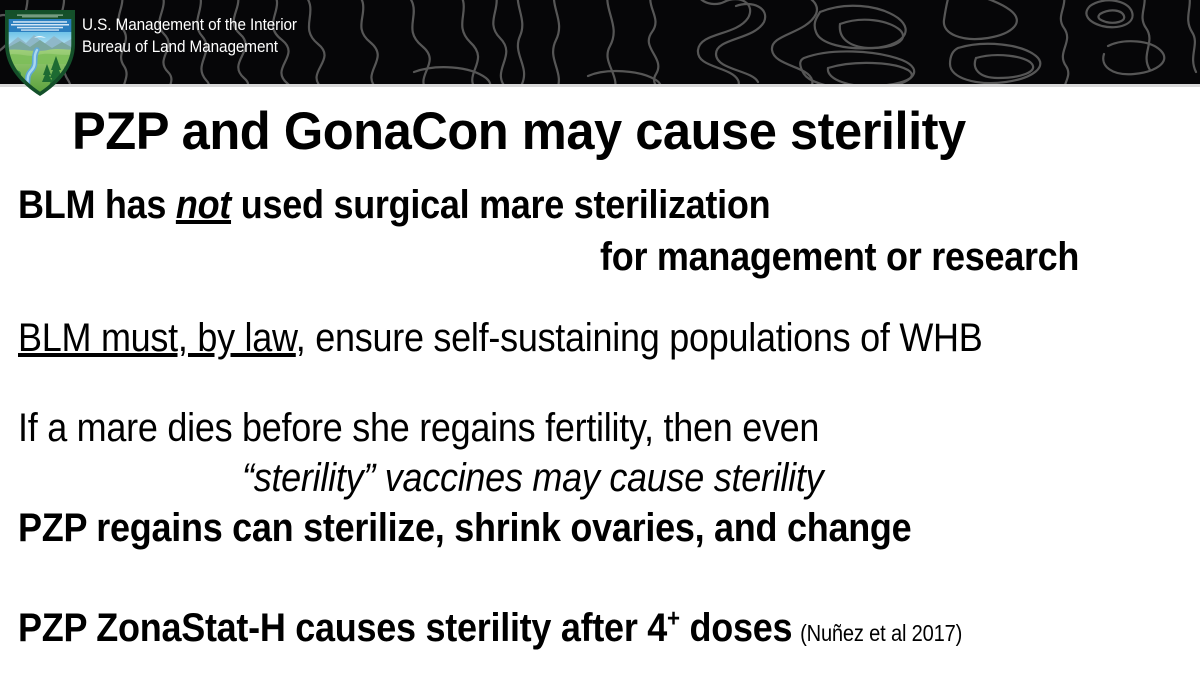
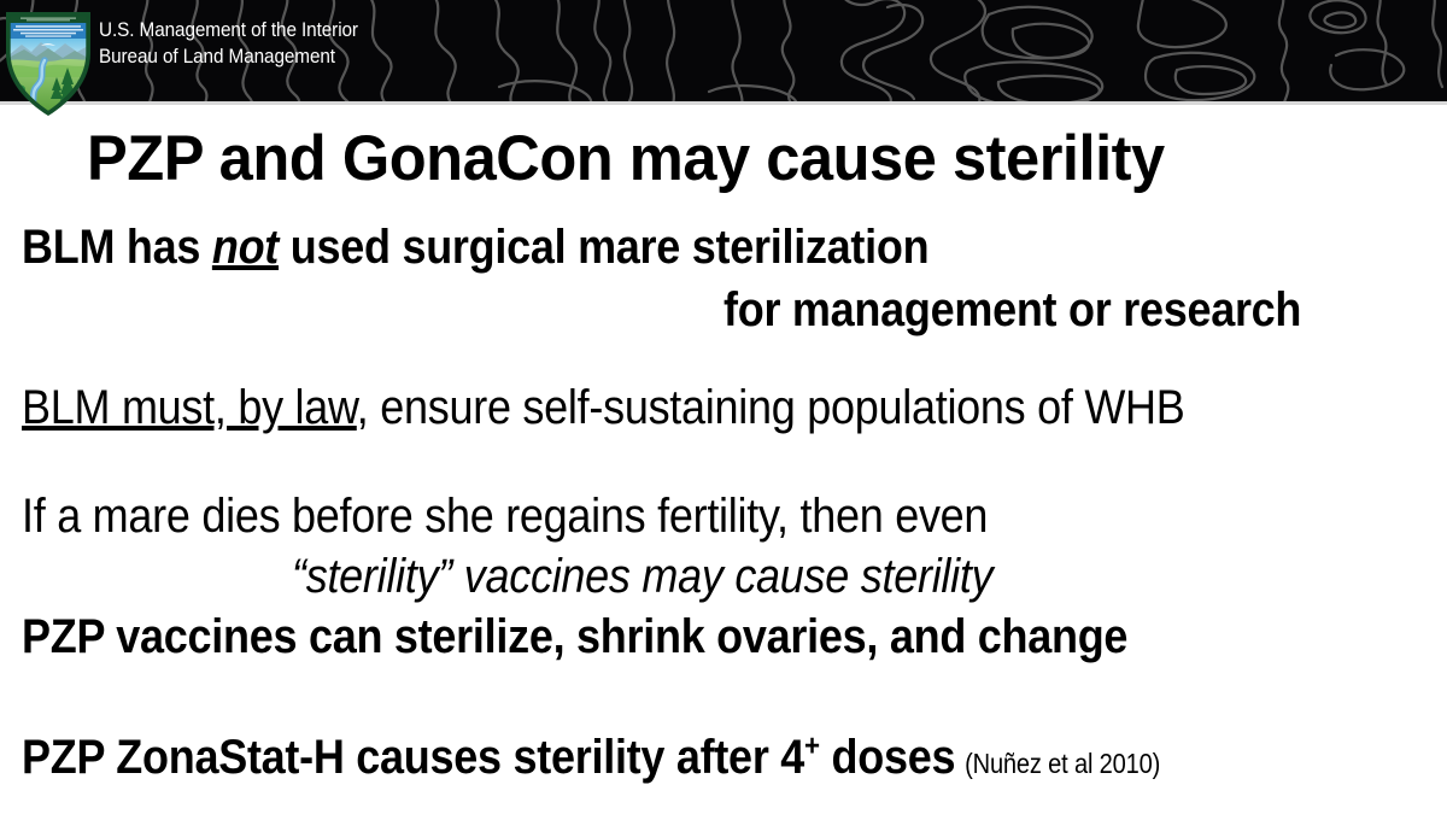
  U.S. Management of the Interior
  Bureau of Land Management
  PZP and GonaCon may cause sterility
  BLM has not used surgical mare sterilization
  for management or research
  BLM must, by law, ensure self-sustaining populations of WHB
  If a mare dies before she regains fertility, then even
  “sterility” vaccines may cause sterility
- PZP regains can sterilize, shrink ovaries, and change
+ PZP vaccines can sterilize, shrink ovaries, and change
- PZP ZonaStat-H causes sterility after 4+ doses (Nuñez et al 2017)
+ PZP ZonaStat-H causes sterility after 4+ doses (Nuñez et al 2010)
